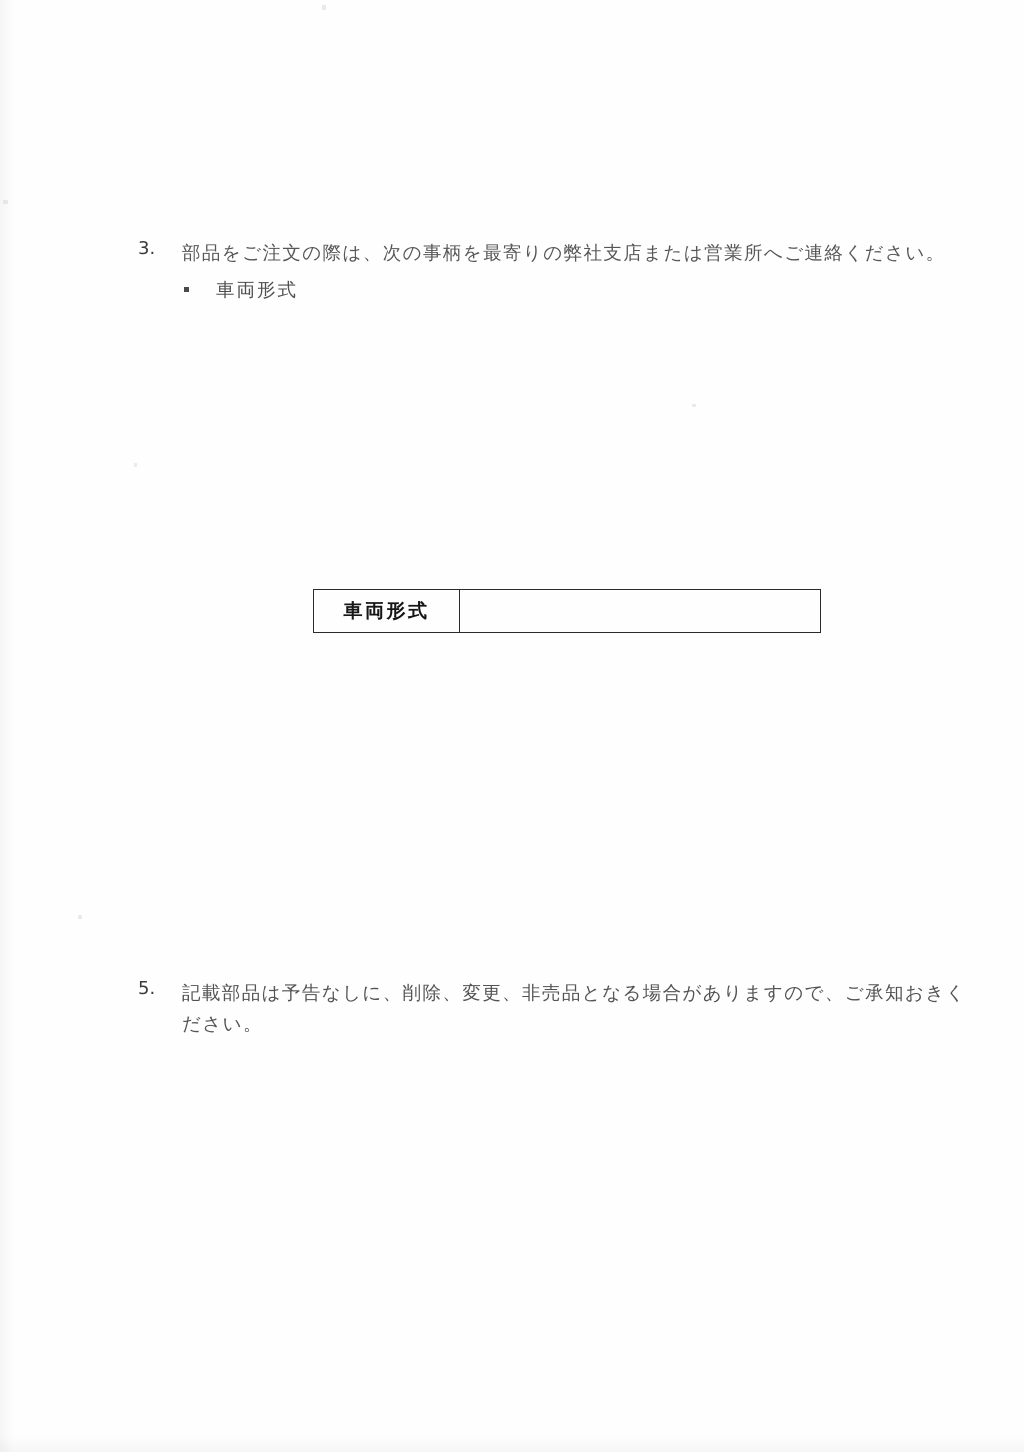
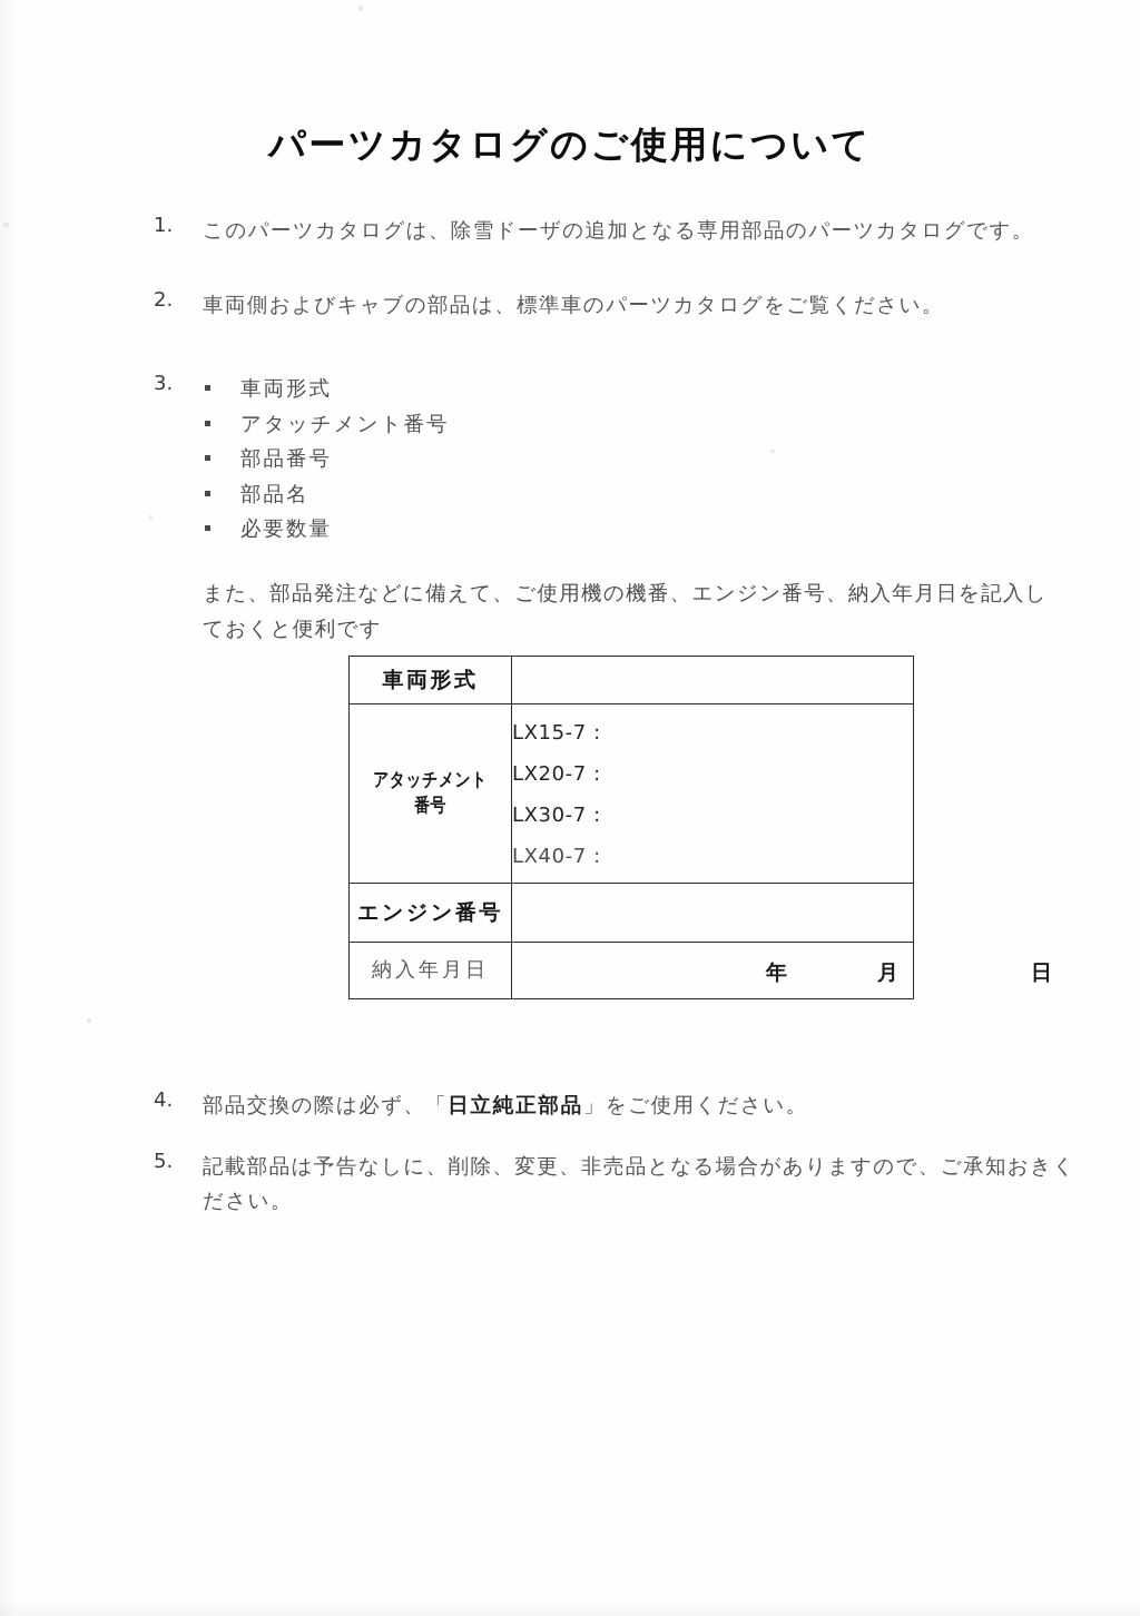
+ パーツカタログのご使用について
+ 1.
+ このパーツカタログは、除雪ドーザの追加となる専用部品のパーツカタログです。
+ 2.
+ 車両側およびキャブの部品は、標準車のパーツカタログをご覧ください。
  3.
- 部品をご注文の際は、次の事柄を最寄りの弊社支店または営業所へご連絡ください。
  車両形式
+ アタッチメント番号
+ 部品番号
+ 部品名
+ 必要数量
+ また、部品発注などに備えて、ご使用機の機番、エンジン番号、納入年月日を記入しておくと便利です
  車両形式
+ アタッチメント 番号	LX15-7 : LX20-7 : LX30-7 : LX40-7 :
+ エンジン番号
+ 納入年月日	年 月 日
+ 4.
+ 部品交換の際は必ず、「日立純正部品」をご使用ください。
  5.
  記載部品は予告なしに、削除、変更、非売品となる場合がありますので、ご承知おきください。
